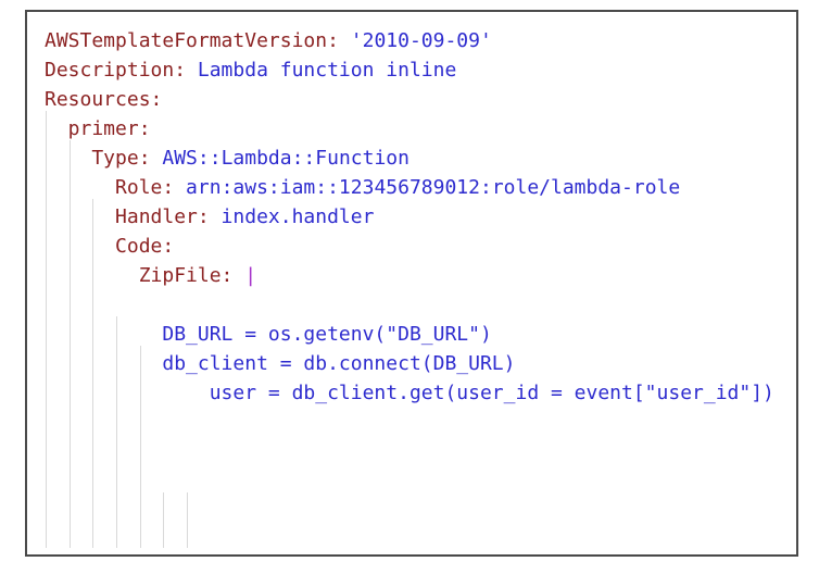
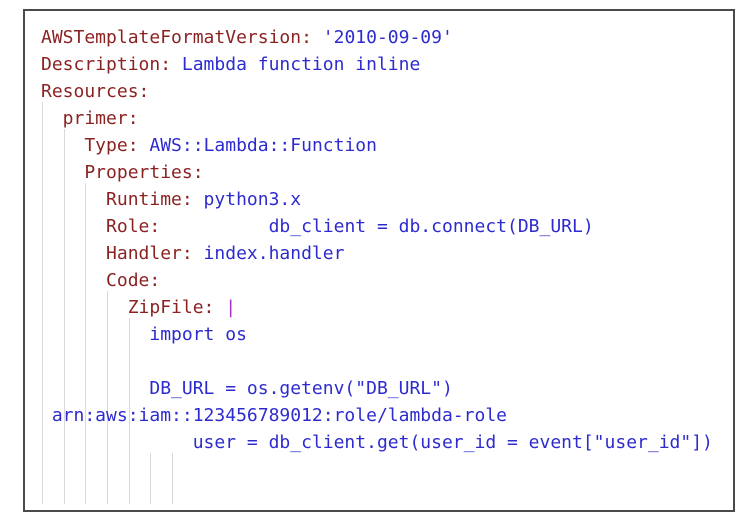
  AWSTemplateFormatVersion: '2010-09-09'
  Description: Lambda function inline
  Resources:
  primer:
  Type: AWS::Lambda::Function
+ Properties:
+ Runtime: python3.x
- Role: arn:aws:iam::123456789012:role/lambda-role
+ Role: db_client = db.connect(DB_URL)
  Handler: index.handler
  Code:
  ZipFile: |
+ import os
  DB_URL = os.getenv("DB_URL")
- db_client = db.connect(DB_URL)
+ arn:aws:iam::123456789012:role/lambda-role
  user = db_client.get(user_id = event["user_id"])
